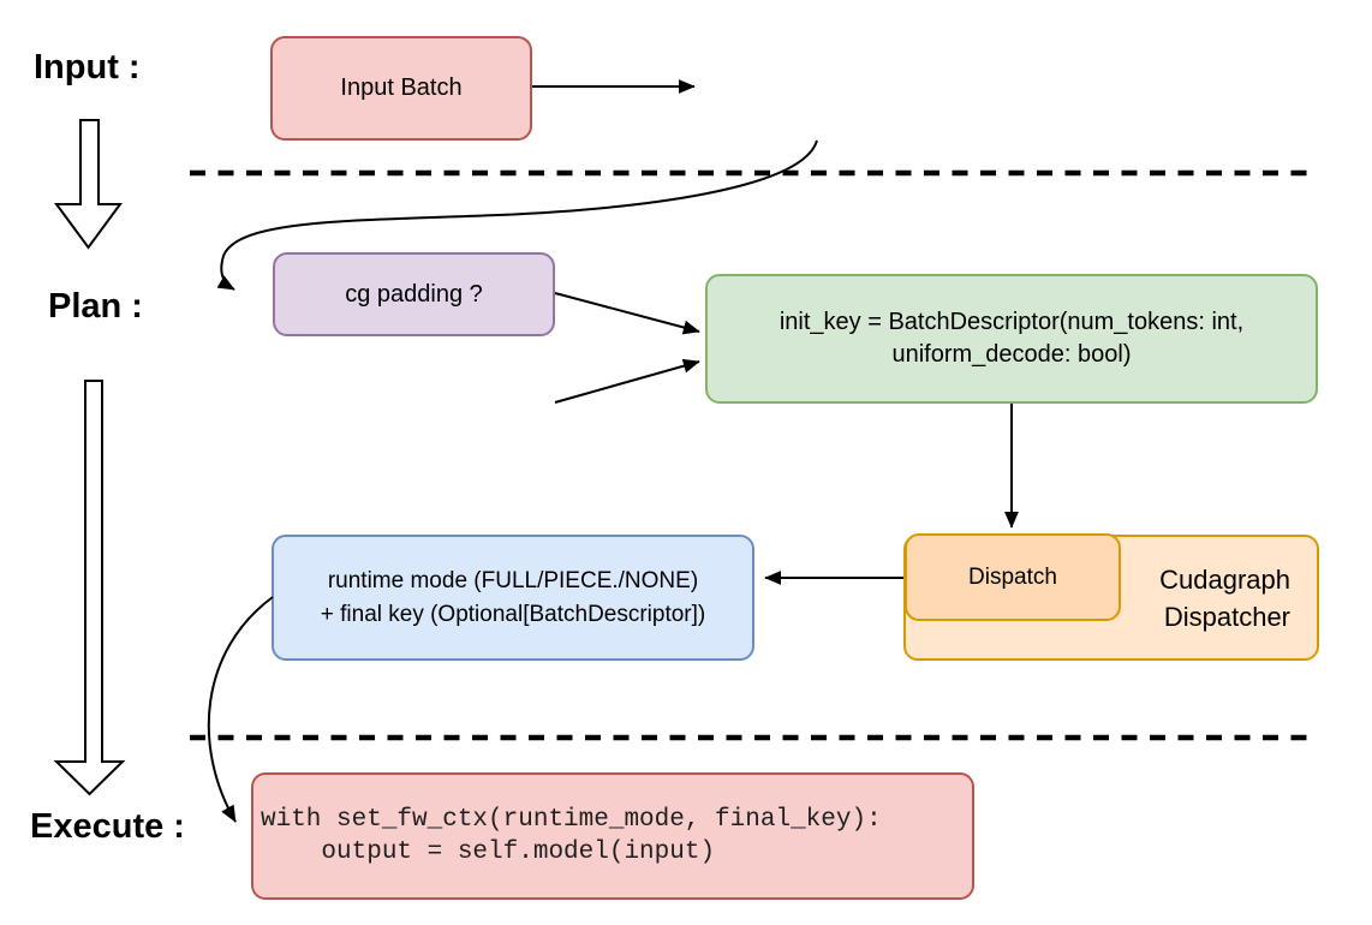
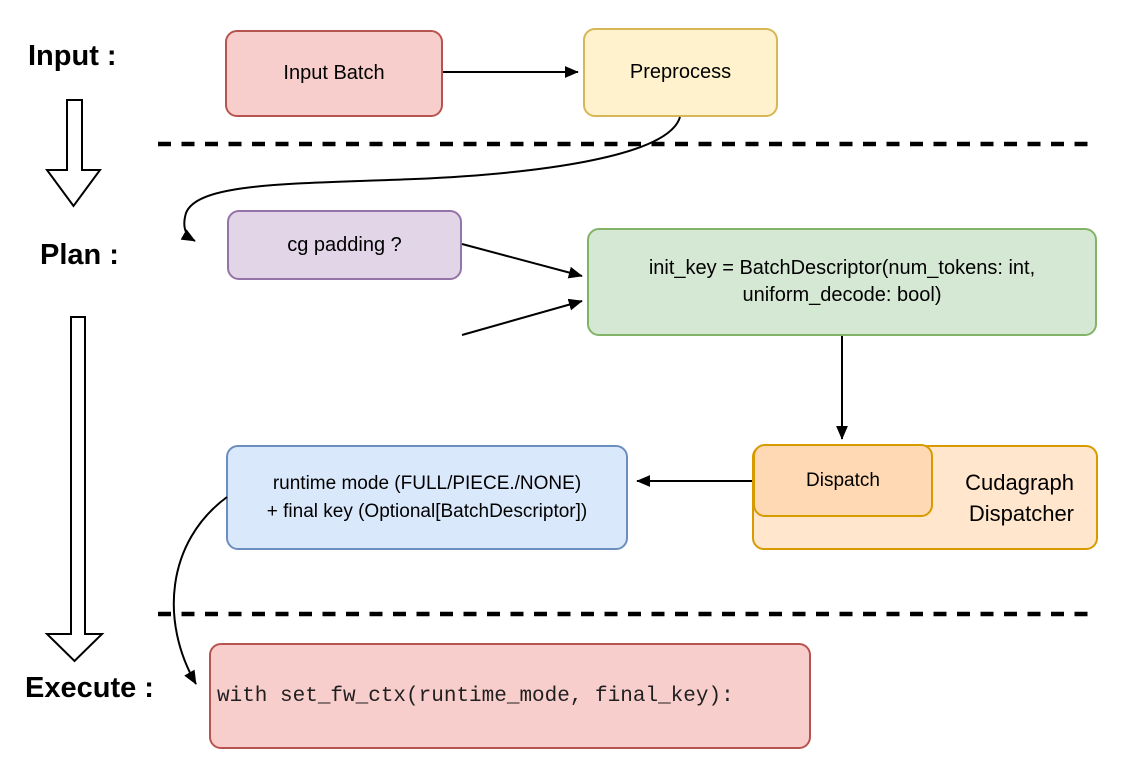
  Input :
  Plan :
  Execute :
  Input Batch
+ Preprocess
  cg padding ?
  init_key = BatchDescriptor(num_tokens: int,
  uniform_decode: bool)
  runtime mode (FULL/PIECE./NONE)
  + final key (Optional[BatchDescriptor])
  Cudagraph
  Dispatcher
  Dispatch
  with set_fw_ctx(runtime_mode, final_key):
- output = self.model(input)
